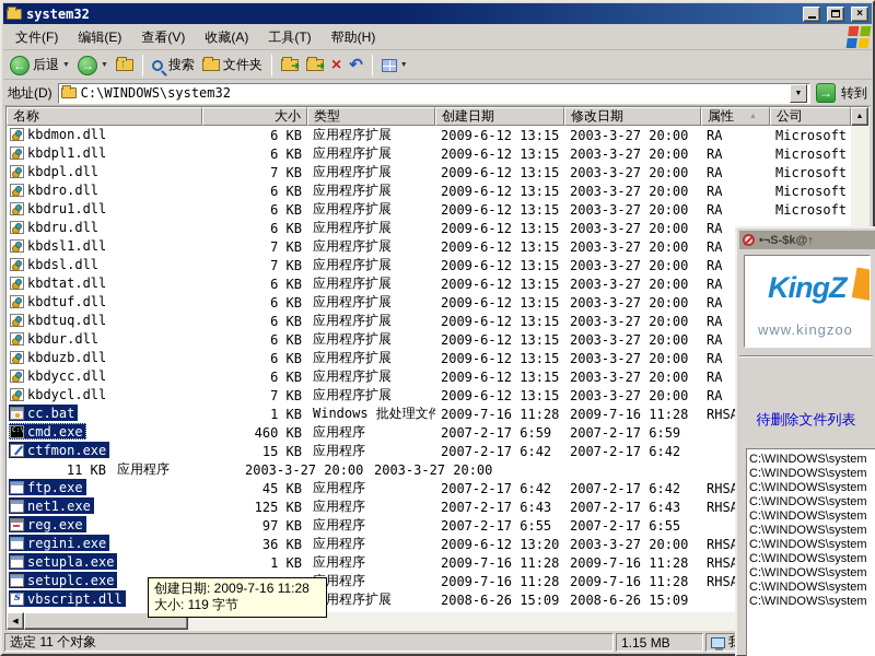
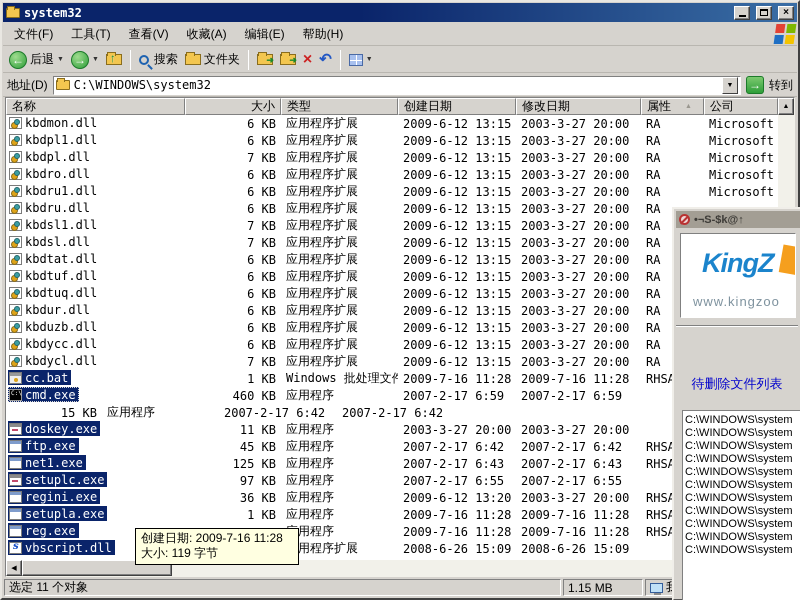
  system32
  ×
  文件(F)
- 编辑(E)
+ 工具(T)
  查看(V)
  收藏(A)
- 工具(T)
+ 编辑(E)
  帮助(H)
  ←
  后退
  →
  ↑
  搜索
  文件夹
  ➜
  ➜
  ×
  ↶
  地址(D)
  C:\WINDOWS\system32
  →
  转到
  名称
  大小
  类型
  创建日期
  修改日期
  属性
  公司
  kbdmon.dll
  6 KB
  应用程序扩展
  2009-6-12 13:15
  2003-3-27 20:00
  RA
  Microsoft
  kbdpl1.dll
  6 KB
  应用程序扩展
  2009-6-12 13:15
  2003-3-27 20:00
  RA
  Microsoft
  kbdpl.dll
  7 KB
  应用程序扩展
  2009-6-12 13:15
  2003-3-27 20:00
  RA
  Microsoft
  kbdro.dll
  6 KB
  应用程序扩展
  2009-6-12 13:15
  2003-3-27 20:00
  RA
  Microsoft
  kbdru1.dll
  6 KB
  应用程序扩展
  2009-6-12 13:15
  2003-3-27 20:00
  RA
  Microsoft
  kbdru.dll
  6 KB
  应用程序扩展
  2009-6-12 13:15
  2003-3-27 20:00
  RA
  kbdsl1.dll
  7 KB
  应用程序扩展
  2009-6-12 13:15
  2003-3-27 20:00
  RA
  kbdsl.dll
  7 KB
  应用程序扩展
  2009-6-12 13:15
  2003-3-27 20:00
  RA
  kbdtat.dll
  6 KB
  应用程序扩展
  2009-6-12 13:15
  2003-3-27 20:00
  RA
  kbdtuf.dll
  6 KB
  应用程序扩展
  2009-6-12 13:15
  2003-3-27 20:00
  RA
  kbdtuq.dll
  6 KB
  应用程序扩展
  2009-6-12 13:15
  2003-3-27 20:00
  RA
  kbdur.dll
  6 KB
  应用程序扩展
  2009-6-12 13:15
  2003-3-27 20:00
  RA
  kbduzb.dll
  6 KB
  应用程序扩展
  2009-6-12 13:15
  2003-3-27 20:00
  RA
  kbdycc.dll
  6 KB
  应用程序扩展
  2009-6-12 13:15
  2003-3-27 20:00
  RA
  kbdycl.dll
  7 KB
  应用程序扩展
  2009-6-12 13:15
  2003-3-27 20:00
  RA
  cc.bat
  1 KB
  Windows 批处理文件
  2009-7-16 11:28
  2009-7-16 11:28
  RHS
  cmd.exe
  460 KB
  应用程序
  2007-2-17 6:59
  2007-2-17 6:59
- ctfmon.exe
  15 KB
  应用程序
  2007-2-17 6:42
  2007-2-17 6:42
+ doskey.exe
  11 KB
  应用程序
  2003-3-27 20:00
  2003-3-27 20:00
  ftp.exe
  45 KB
  应用程序
  2007-2-17 6:42
  2007-2-17 6:42
  RHS
  net1.exe
  125 KB
  应用程序
  2007-2-17 6:43
  2007-2-17 6:43
  RHS
- reg.exe
+ setuplc.exe
  97 KB
  应用程序
  2007-2-17 6:55
  2007-2-17 6:55
  regini.exe
  36 KB
  应用程序
  2009-6-12 13:20
  2003-3-27 20:00
  RHS
  setupla.exe
  1 KB
  应用程序
  2009-7-16 11:28
  2009-7-16 11:28
  RHS
- setuplc.exe
+ reg.exe
  用程序
  2009-7-16 11:28
  2009-7-16 11:28
  RHS
  vbscript.dll
  用程序扩展
  2008-6-26 15:09
  2008-6-26 15:09
  创建日期: 2009-7-16 11:28
  大小: 119 字节
  选定 11 个对象
  1.15 MB
  •¬S-$k@↑
  KingZ
  www.kingzoo
  待删除文件列表
  C:\WINDOWS\system
  C:\WINDOWS\system
  C:\WINDOWS\system
  C:\WINDOWS\system
  C:\WINDOWS\system
  C:\WINDOWS\system
  C:\WINDOWS\system
  C:\WINDOWS\system
  C:\WINDOWS\system
  C:\WINDOWS\system
  C:\WINDOWS\system
